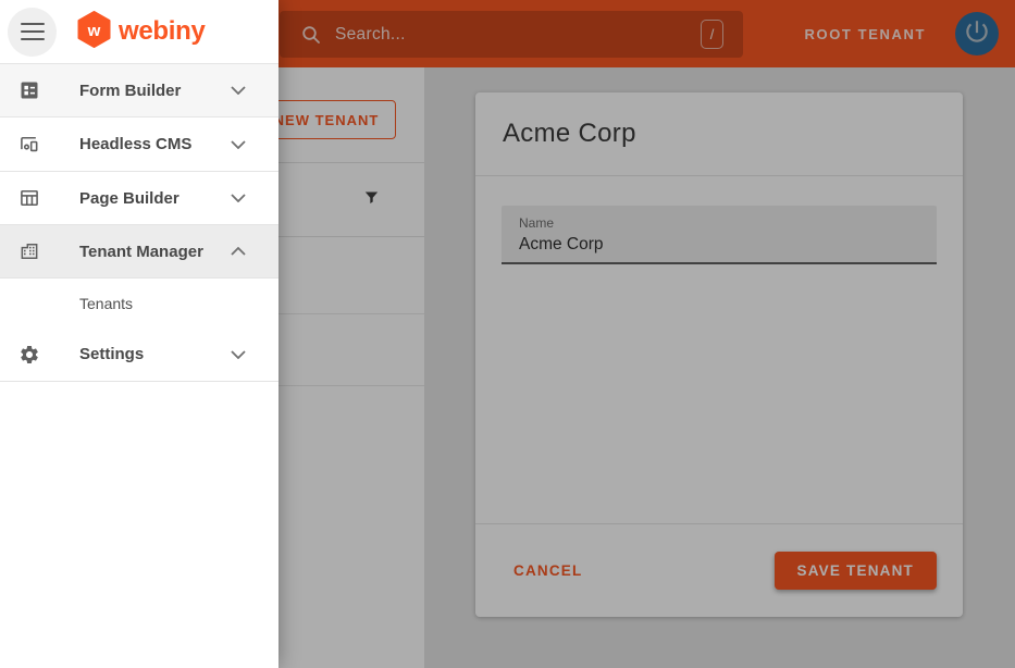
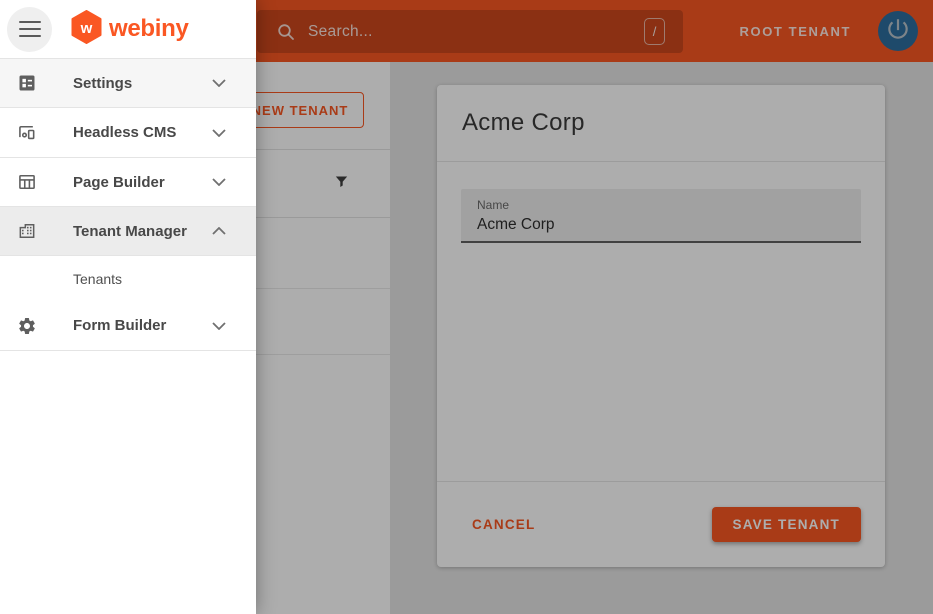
  Search...
  /
  ROOT TENANT
  NEW TENANT
  Acme Corp
  Name
  Acme Corp
  CANCEL
  SAVE TENANT
  w
  webiny
- Form Builder
+ Settings
  Headless CMS
  Page Builder
  Tenant Manager
  Tenants
- Settings
+ Form Builder
